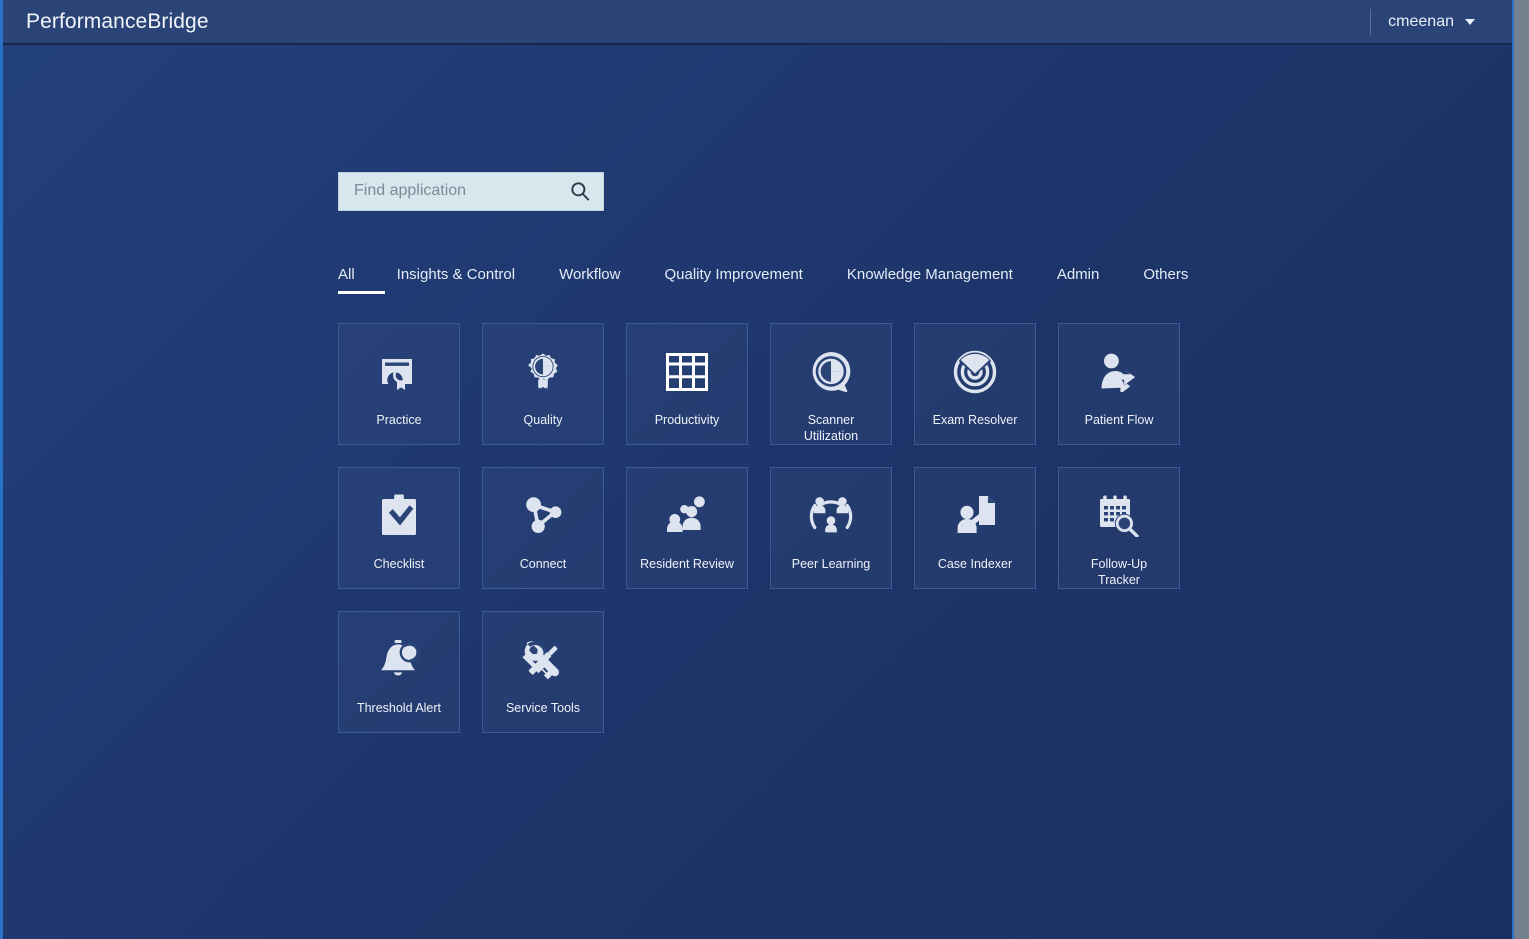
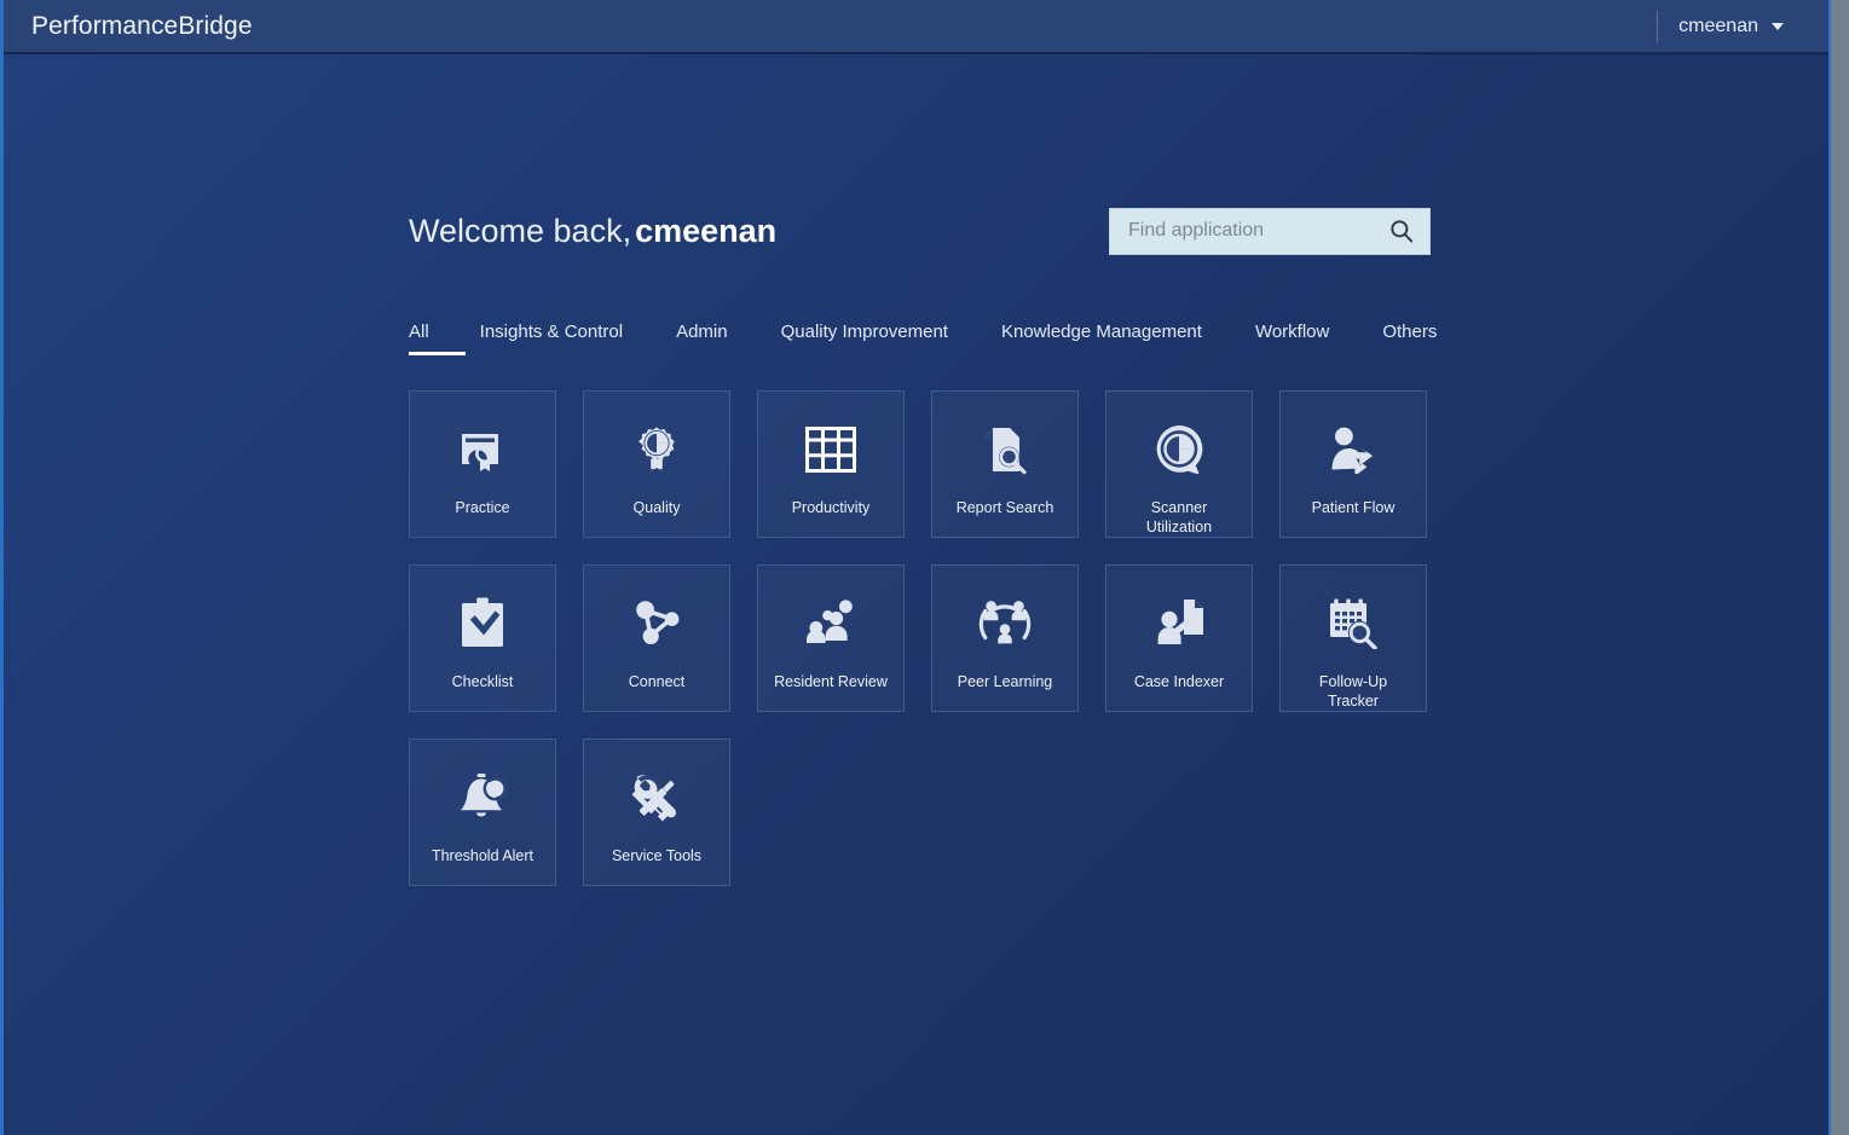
  PerformanceBridge
  cmeenan
+ Welcome back,cmeenan
  Find application
  All
  Insights & Control
- Workflow
+ Admin
  Quality Improvement
  Knowledge Management
- Admin
+ Workflow
  Others
  Practice
  Quality
  Productivity
+ Report Search
  Scanner
  Utilization
- Exam Resolver
  Patient Flow
  Checklist
  Connect
  Resident Review
  Peer Learning
  Case Indexer
  Follow-Up
  Tracker
  Threshold Alert
  Service Tools
